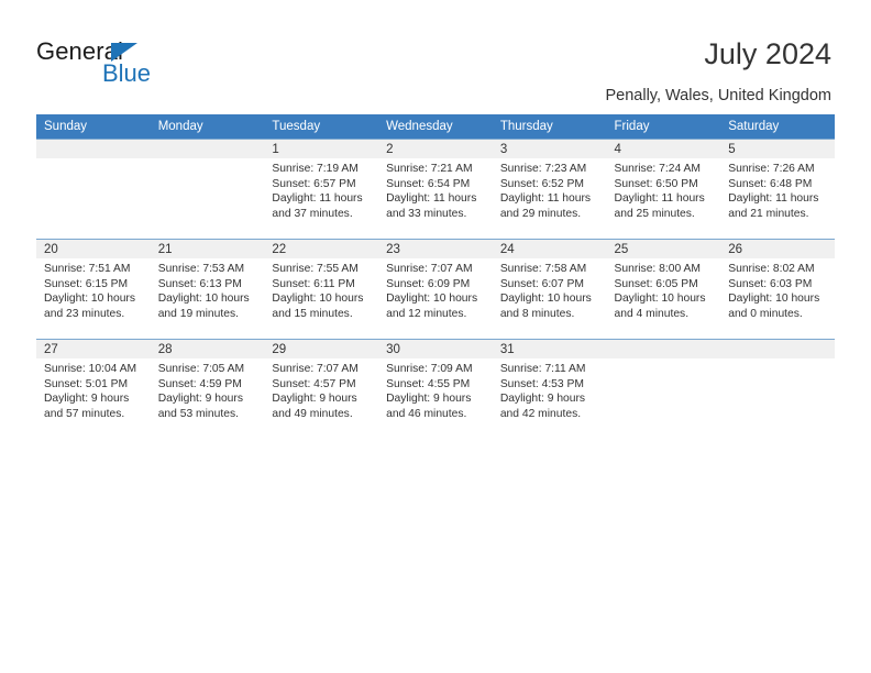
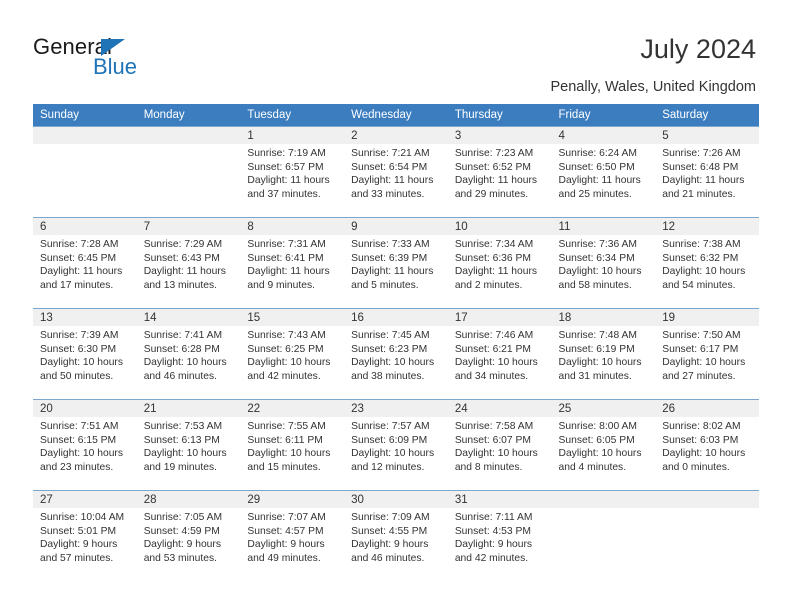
  General
  Blue
  July 2024
  Penally, Wales, United Kingdom
  Sunday	Monday	Tuesday	Wednesday	Thursday	Friday	Saturday
- 		1Sunrise: 7:19 AMSunset: 6:57 PMDaylight: 11 hoursand 37 minutes.	2Sunrise: 7:21 AMSunset: 6:54 PMDaylight: 11 hoursand 33 minutes.	3Sunrise: 7:23 AMSunset: 6:52 PMDaylight: 11 hoursand 29 minutes.	4Sunrise: 7:24 AMSunset: 6:50 PMDaylight: 11 hoursand 25 minutes.	5Sunrise: 7:26 AMSunset: 6:48 PMDaylight: 11 hoursand 21 minutes.
+ 		1Sunrise: 7:19 AMSunset: 6:57 PMDaylight: 11 hoursand 37 minutes.	2Sunrise: 7:21 AMSunset: 6:54 PMDaylight: 11 hoursand 33 minutes.	3Sunrise: 7:23 AMSunset: 6:52 PMDaylight: 11 hoursand 29 minutes.	4Sunrise: 6:24 AMSunset: 6:50 PMDaylight: 11 hoursand 25 minutes.	5Sunrise: 7:26 AMSunset: 6:48 PMDaylight: 11 hoursand 21 minutes.
+ 6Sunrise: 7:28 AMSunset: 6:45 PMDaylight: 11 hoursand 17 minutes.	7Sunrise: 7:29 AMSunset: 6:43 PMDaylight: 11 hoursand 13 minutes.	8Sunrise: 7:31 AMSunset: 6:41 PMDaylight: 11 hoursand 9 minutes.	9Sunrise: 7:33 AMSunset: 6:39 PMDaylight: 11 hoursand 5 minutes.	10Sunrise: 7:34 AMSunset: 6:36 PMDaylight: 11 hoursand 2 minutes.	11Sunrise: 7:36 AMSunset: 6:34 PMDaylight: 10 hoursand 58 minutes.	12Sunrise: 7:38 AMSunset: 6:32 PMDaylight: 10 hoursand 54 minutes.
+ 13Sunrise: 7:39 AMSunset: 6:30 PMDaylight: 10 hoursand 50 minutes.	14Sunrise: 7:41 AMSunset: 6:28 PMDaylight: 10 hoursand 46 minutes.	15Sunrise: 7:43 AMSunset: 6:25 PMDaylight: 10 hoursand 42 minutes.	16Sunrise: 7:45 AMSunset: 6:23 PMDaylight: 10 hoursand 38 minutes.	17Sunrise: 7:46 AMSunset: 6:21 PMDaylight: 10 hoursand 34 minutes.	18Sunrise: 7:48 AMSunset: 6:19 PMDaylight: 10 hoursand 31 minutes.	19Sunrise: 7:50 AMSunset: 6:17 PMDaylight: 10 hoursand 27 minutes.
- 20Sunrise: 7:51 AMSunset: 6:15 PMDaylight: 10 hoursand 23 minutes.	21Sunrise: 7:53 AMSunset: 6:13 PMDaylight: 10 hoursand 19 minutes.	22Sunrise: 7:55 AMSunset: 6:11 PMDaylight: 10 hoursand 15 minutes.	23Sunrise: 7:07 AMSunset: 6:09 PMDaylight: 10 hoursand 12 minutes.	24Sunrise: 7:58 AMSunset: 6:07 PMDaylight: 10 hoursand 8 minutes.	25Sunrise: 8:00 AMSunset: 6:05 PMDaylight: 10 hoursand 4 minutes.	26Sunrise: 8:02 AMSunset: 6:03 PMDaylight: 10 hoursand 0 minutes.
+ 20Sunrise: 7:51 AMSunset: 6:15 PMDaylight: 10 hoursand 23 minutes.	21Sunrise: 7:53 AMSunset: 6:13 PMDaylight: 10 hoursand 19 minutes.	22Sunrise: 7:55 AMSunset: 6:11 PMDaylight: 10 hoursand 15 minutes.	23Sunrise: 7:57 AMSunset: 6:09 PMDaylight: 10 hoursand 12 minutes.	24Sunrise: 7:58 AMSunset: 6:07 PMDaylight: 10 hoursand 8 minutes.	25Sunrise: 8:00 AMSunset: 6:05 PMDaylight: 10 hoursand 4 minutes.	26Sunrise: 8:02 AMSunset: 6:03 PMDaylight: 10 hoursand 0 minutes.
  27Sunrise: 10:04 AMSunset: 5:01 PMDaylight: 9 hoursand 57 minutes.	28Sunrise: 7:05 AMSunset: 4:59 PMDaylight: 9 hoursand 53 minutes.	29Sunrise: 7:07 AMSunset: 4:57 PMDaylight: 9 hoursand 49 minutes.	30Sunrise: 7:09 AMSunset: 4:55 PMDaylight: 9 hoursand 46 minutes.	31Sunrise: 7:11 AMSunset: 4:53 PMDaylight: 9 hoursand 42 minutes.
